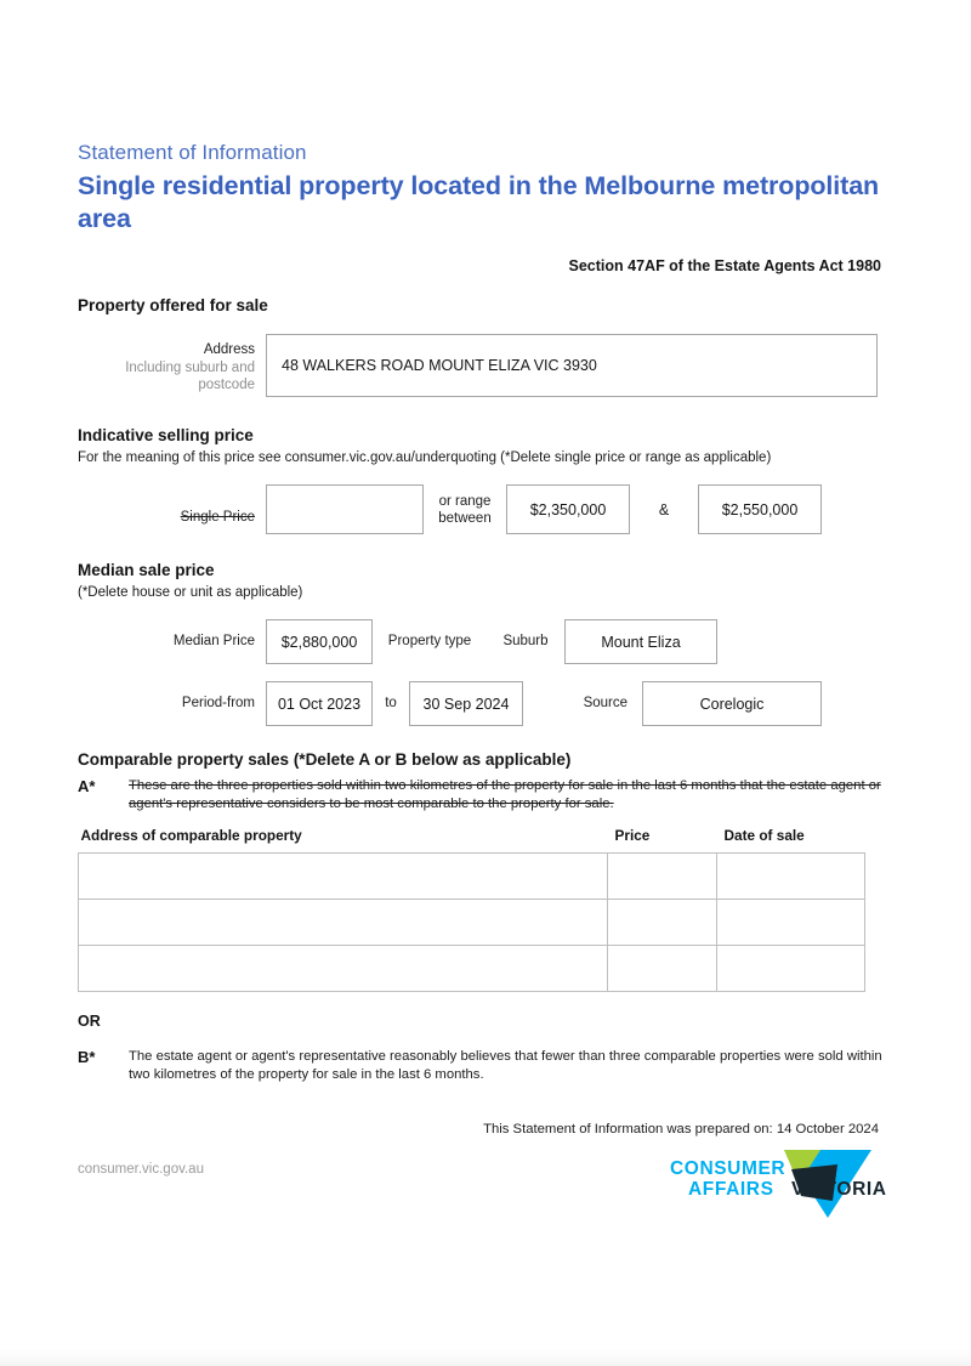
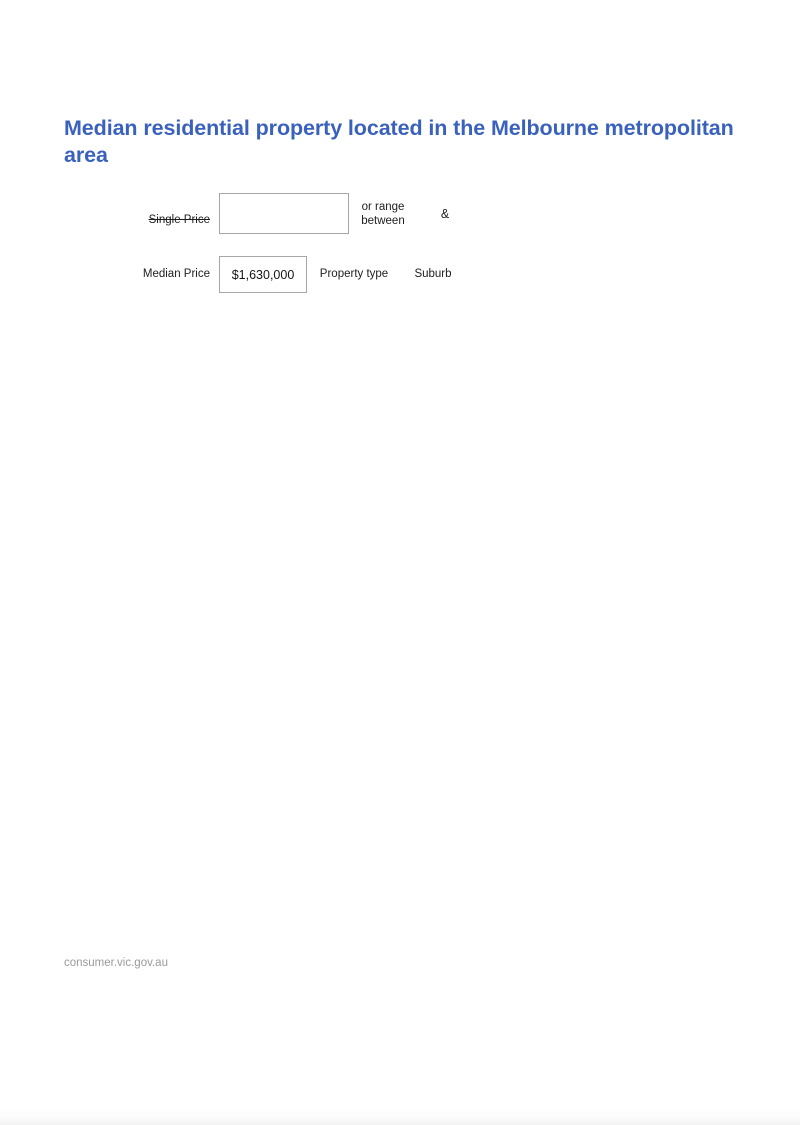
- Statement of Information
- Single residential property located in the Melbourne metropolitan area
+ Median residential property located in the Melbourne metropolitan area
- Section 47AF of the Estate Agents Act 1980
- Property offered for sale
- Address
- Including suburb and postcode
- 48 WALKERS ROAD MOUNT ELIZA VIC 3930
- Indicative selling price
- For the meaning of this price see consumer.vic.gov.au/underquoting (*Delete single price or range as applicable)
  Single Price
  or range
  between
- $2,350,000
  &
- $2,550,000
- Median sale price
- (*Delete house or unit as applicable)
  Median Price
- $2,880,000
+ $1,630,000
  Property type
  Suburb
- Mount Eliza
- Period-from
- 01 Oct 2023
- to
- 30 Sep 2024
- Source
- Corelogic
- Comparable property sales (*Delete A or B below as applicable)
- A*
- These are the three properties sold within two kilometres of the property for sale in the last 6 months that the estate agent or agent's representative considers to be most comparable to the property for sale.
- Address of comparable property	Price	Date of sale
- OR
- B*
- The estate agent or agent's representative reasonably believes that fewer than three comparable properties were sold within two kilometres of the property for sale in the last 6 months.
- This Statement of Information was prepared on: 14 October 2024
  consumer.vic.gov.au
- CONSUMER
- AFFAIRS
- VICTORIA
